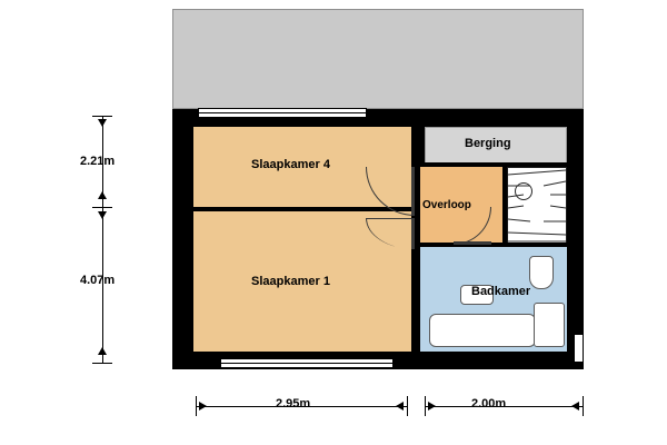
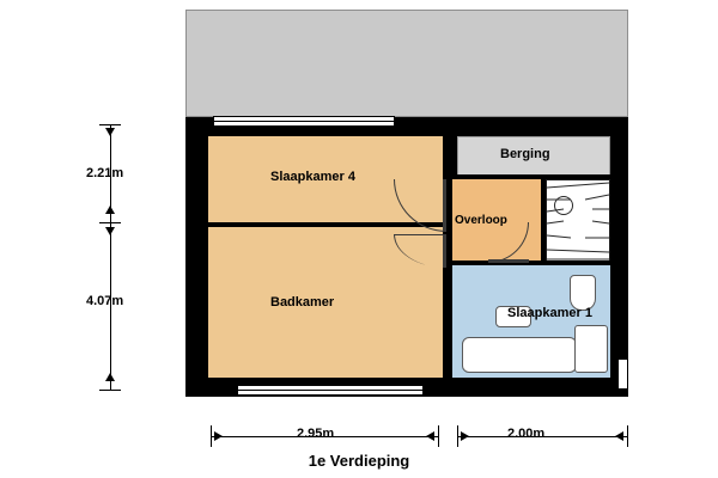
  Slaapkamer 4
- Slaapkamer 1
+ Badkamer
  Berging
  Overloop
- Badkamer
+ Slaapkamer 1
  2.21m
  4.07m
  2.95m
  2.00m
+ 1e Verdieping
